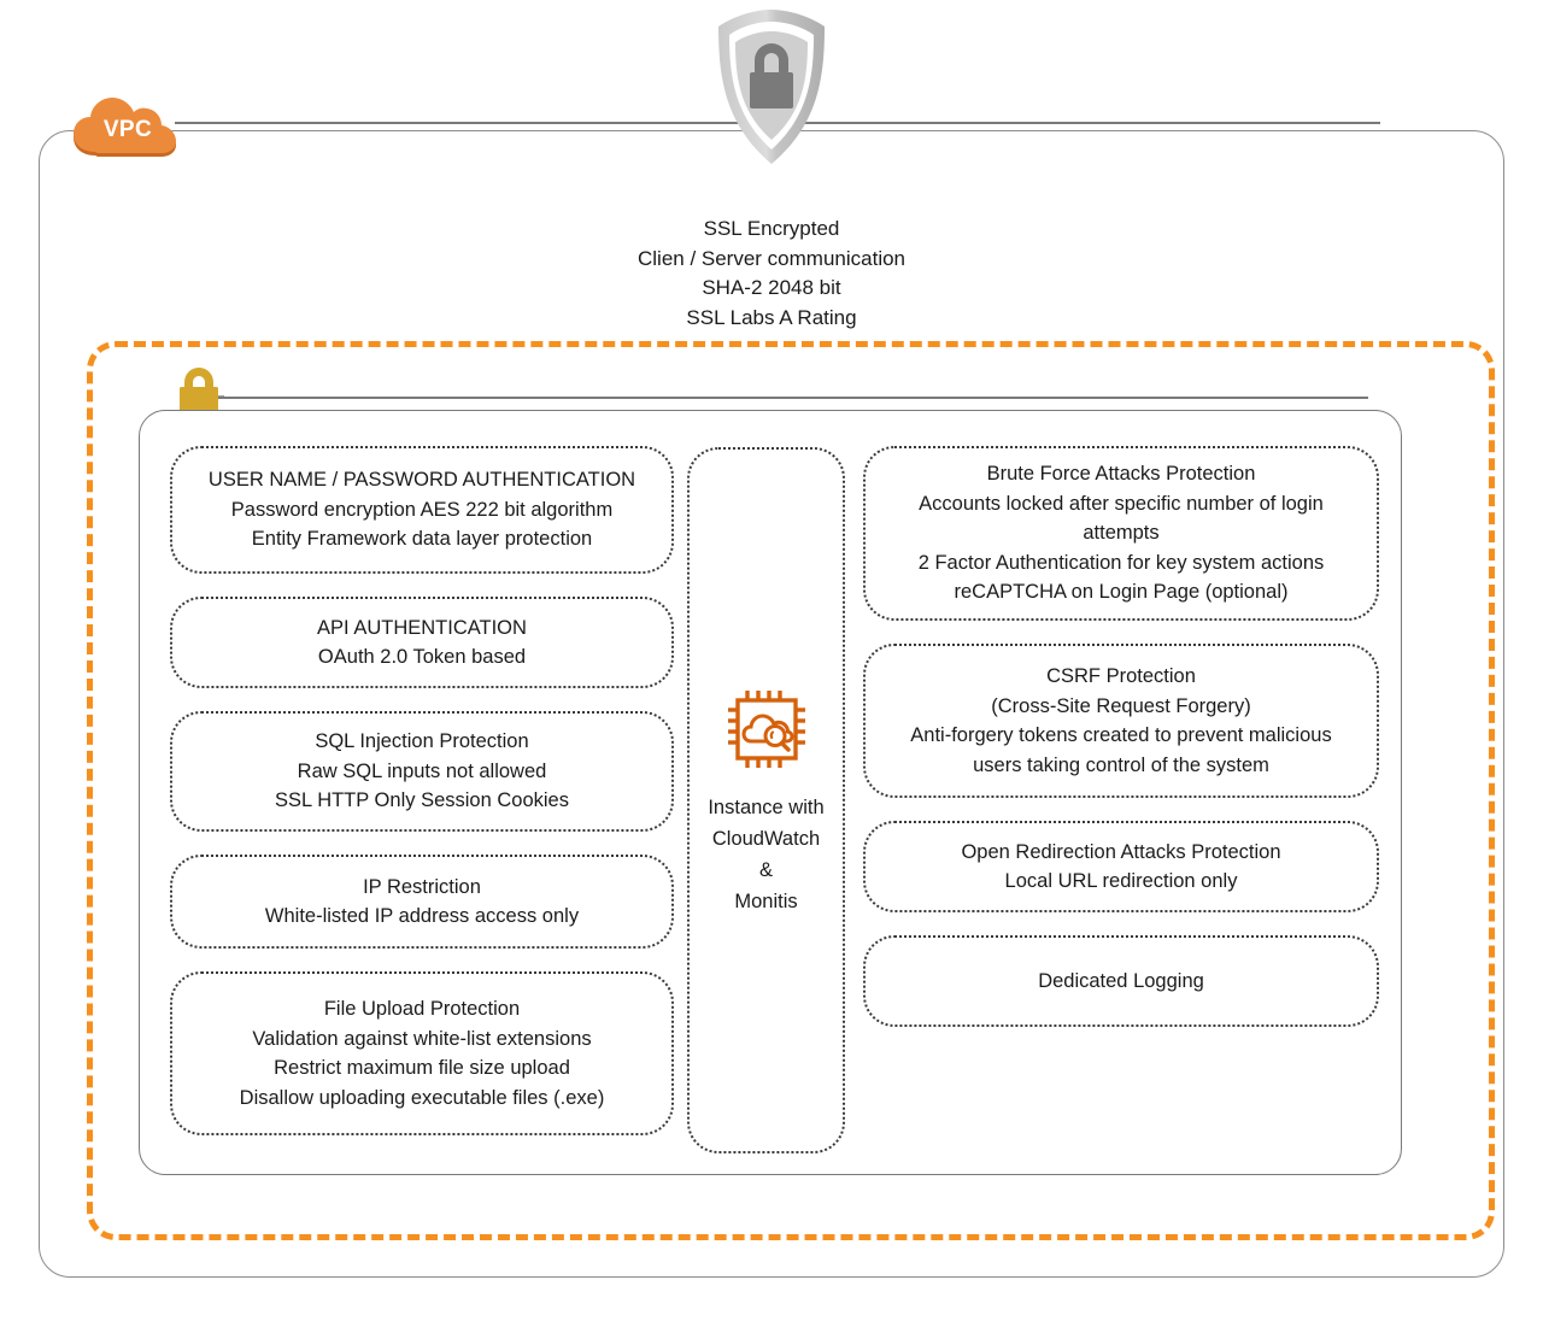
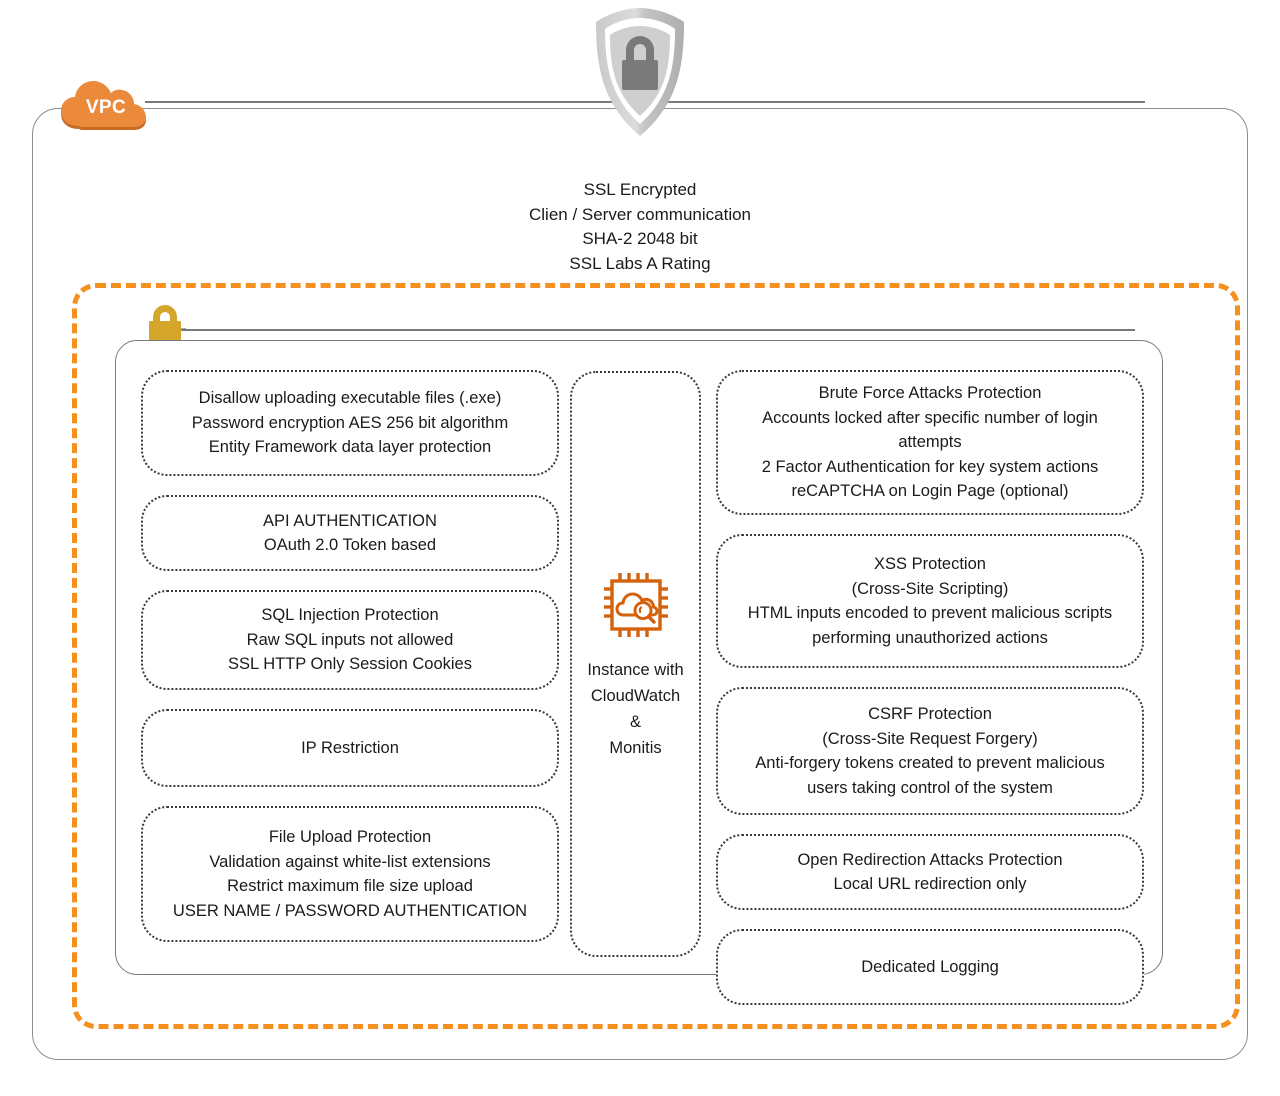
  VPC
  SSL Encrypted
  Clien / Server communication
  SHA-2 2048 bit
  SSL Labs A Rating
- USER NAME / PASSWORD AUTHENTICATION
+ Disallow uploading executable files (.exe)
- Password encryption AES 222 bit algorithm
+ Password encryption AES 256 bit algorithm
  Entity Framework data layer protection
  API AUTHENTICATION
  OAuth 2.0 Token based
  SQL Injection Protection
  Raw SQL inputs not allowed
  SSL HTTP Only Session Cookies
  IP Restriction
- White-listed IP address access only
  File Upload Protection
  Validation against white-list extensions
  Restrict maximum file size upload
- Disallow uploading executable files (.exe)
+ USER NAME / PASSWORD AUTHENTICATION
  Instance with
  CloudWatch
  &
  Monitis
  Brute Force Attacks Protection
  Accounts locked after specific number of login
  attempts
  2 Factor Authentication for key system actions
  reCAPTCHA on Login Page (optional)
+ XSS Protection
+ (Cross-Site Scripting)
+ HTML inputs encoded to prevent malicious scripts
+ performing unauthorized actions
  CSRF Protection
  (Cross-Site Request Forgery)
  Anti-forgery tokens created to prevent malicious
  users taking control of the system
  Open Redirection Attacks Protection
  Local URL redirection only
  Dedicated Logging
